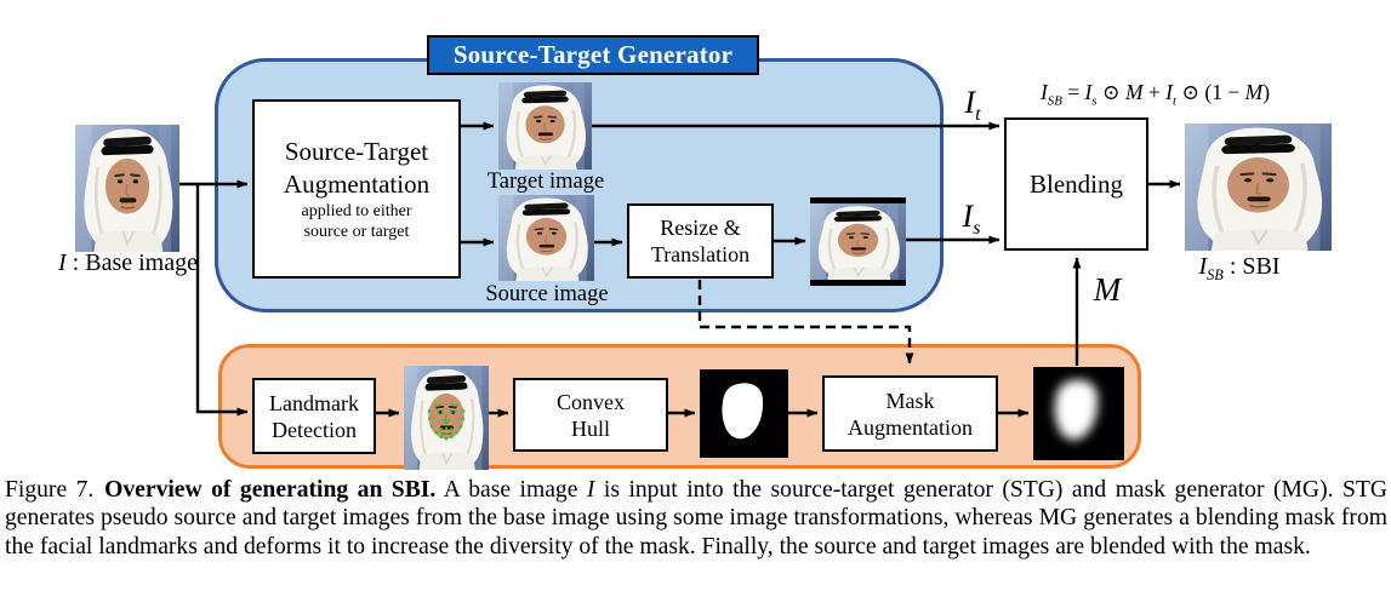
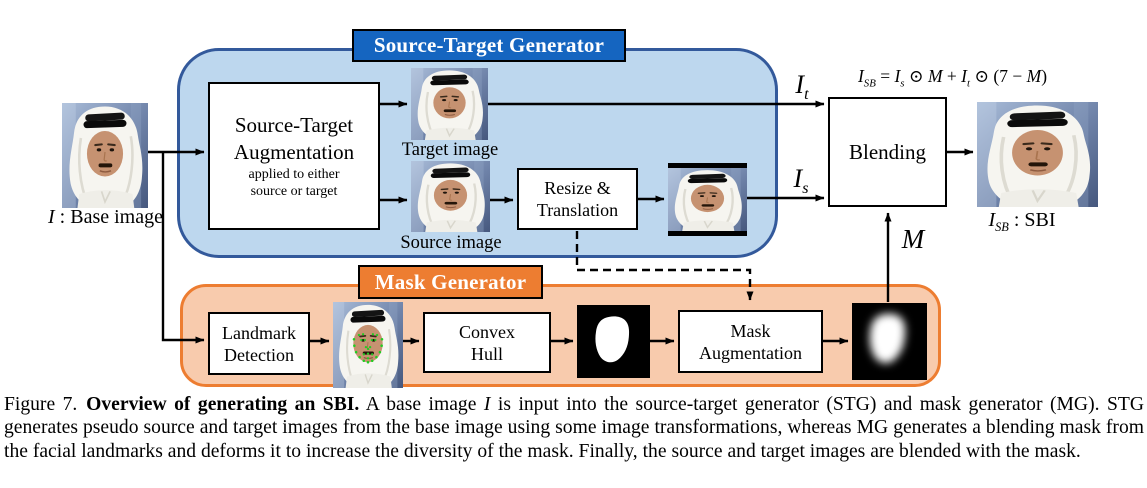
  Source-Target Generator
+ Mask Generator
  Source-Target
  Augmentation
  applied to either
  source or target
  Resize &
  Translation
  Blending
  Landmark
  Detection
  Convex
  Hull
  Mask
  Augmentation
  Target image
  Source image
  I : Base image
  ISB : SBI
  It
  Is
  M
- ISB = Is ⊙ M + It ⊙ (1 − M)
+ ISB = Is ⊙ M + It ⊙ (7 − M)
  Figure 7. Overview of generating an SBI. A base image I is input into the source-target generator (STG) and mask generator (MG). STG generates pseudo source and target images from the base image using some image transformations, whereas MG generates a blending mask from the facial landmarks and deforms it to increase the diversity of the mask. Finally, the source and target images are blended with the mask.
